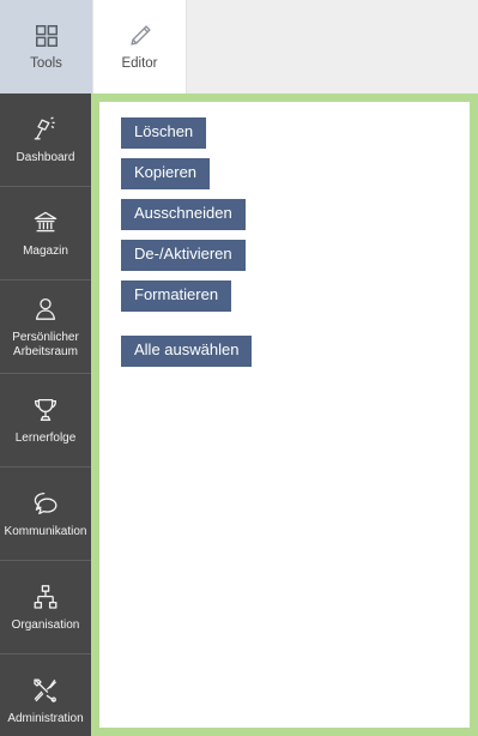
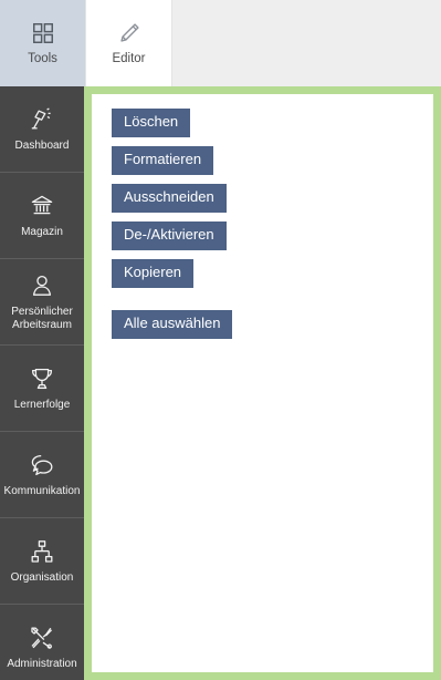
  Tools
  Editor
  Löschen
- Kopieren
+ Formatieren
  Ausschneiden
  De-/Aktivieren
- Formatieren
+ Kopieren
  Alle auswählen
  Dashboard
  Magazin
  Persönlicher
  Arbeitsraum
  Lernerfolge
  Kommunikation
  Organisation
  Administration
